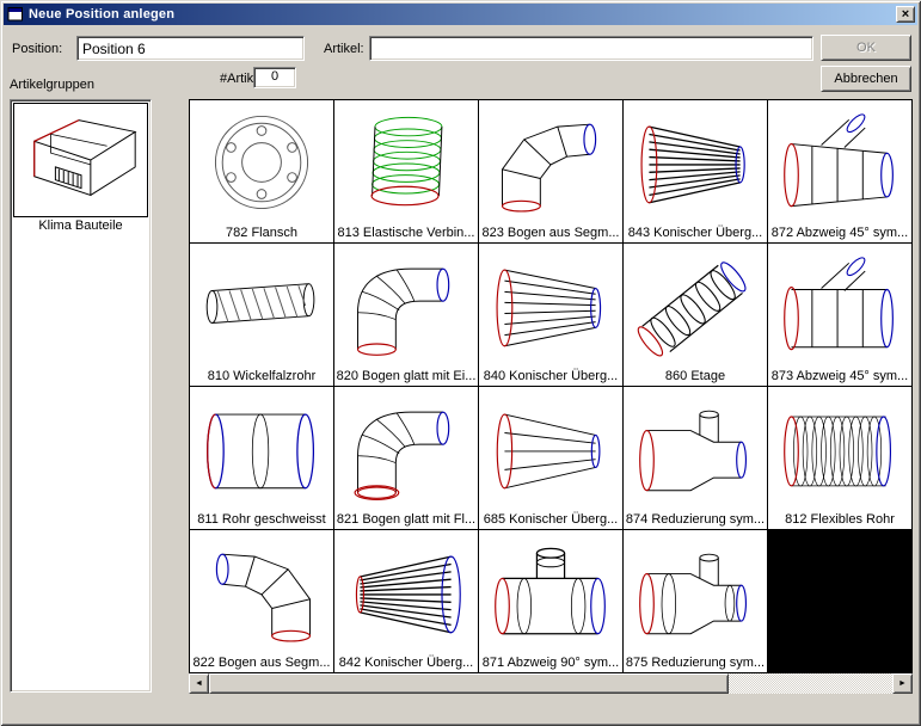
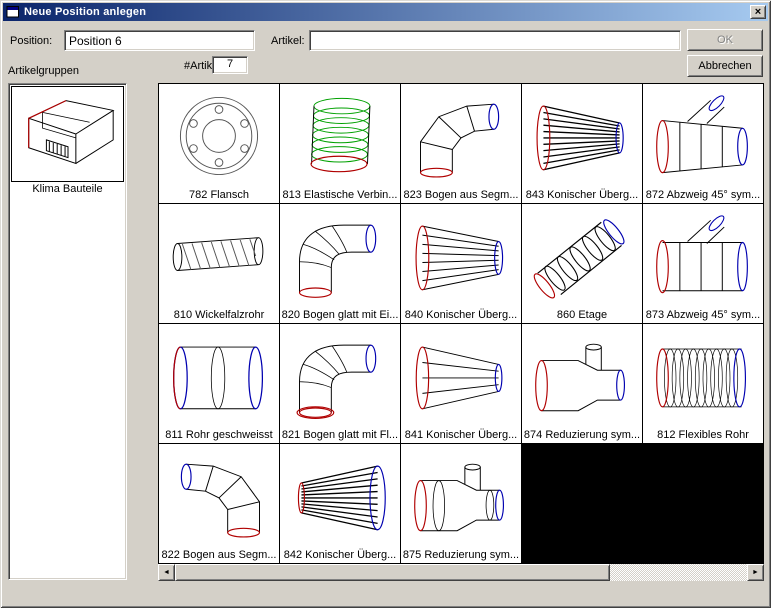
  Neue Position anlegen
  ×
  Position:
  Position 6
  Artikel:
  OK
  Abbrechen
  Artikelgruppen
- 0
+ 7
  Klima Bauteile
  782 Flansch
  813 Elastische Verbin...
  823 Bogen aus Segm...
  843 Konischer Überg...
  872 Abzweig 45° sym...
  810 Wickelfalzrohr
  820 Bogen glatt mit Ei...
  840 Konischer Überg...
  860 Etage
  873 Abzweig 45° sym...
  811 Rohr geschweisst
  821 Bogen glatt mit Fl...
- 685 Konischer Überg...
+ 841 Konischer Überg...
  874 Reduzierung sym...
  812 Flexibles Rohr
  822 Bogen aus Segm...
  842 Konischer Überg...
- 871 Abzweig 90° sym...
  875 Reduzierung sym...
